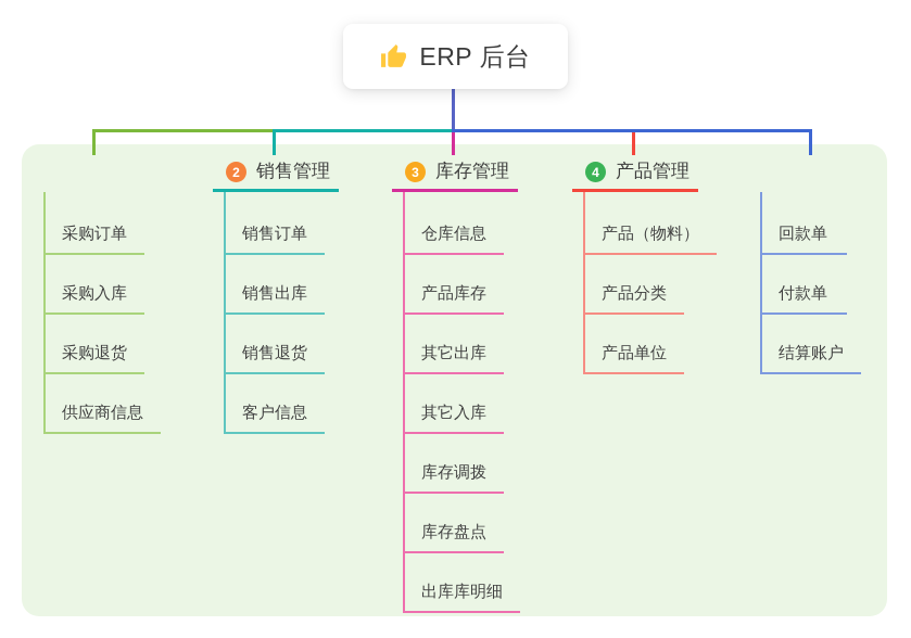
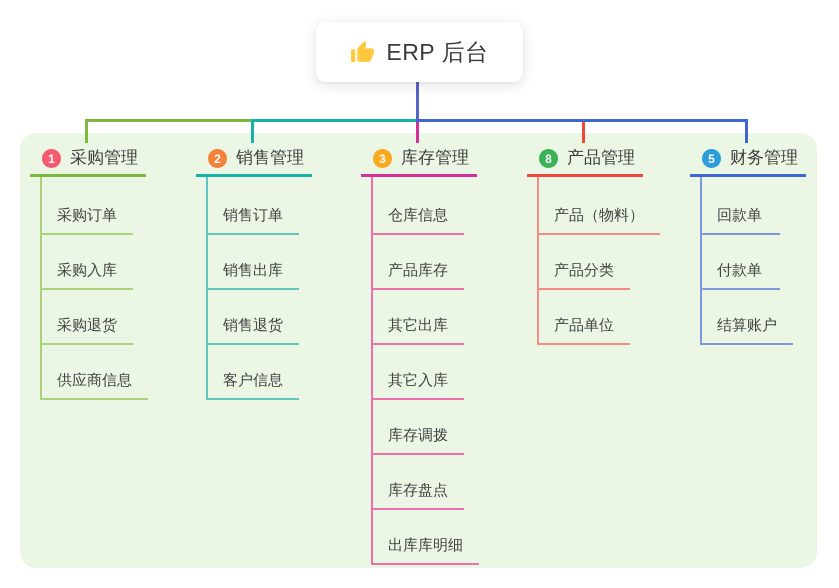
  ERP 后台
+ 1
+ 采购管理
  采购订单
  采购入库
  采购退货
  供应商信息
  2
  销售管理
  销售订单
  销售出库
  销售退货
  客户信息
  3
  库存管理
  仓库信息
  产品库存
  其它出库
  其它入库
  库存调拨
  库存盘点
  出库库明细
- 4
+ 8
  产品管理
  产品（物料）
  产品分类
  产品单位
+ 5
+ 财务管理
  回款单
  付款单
  结算账户
